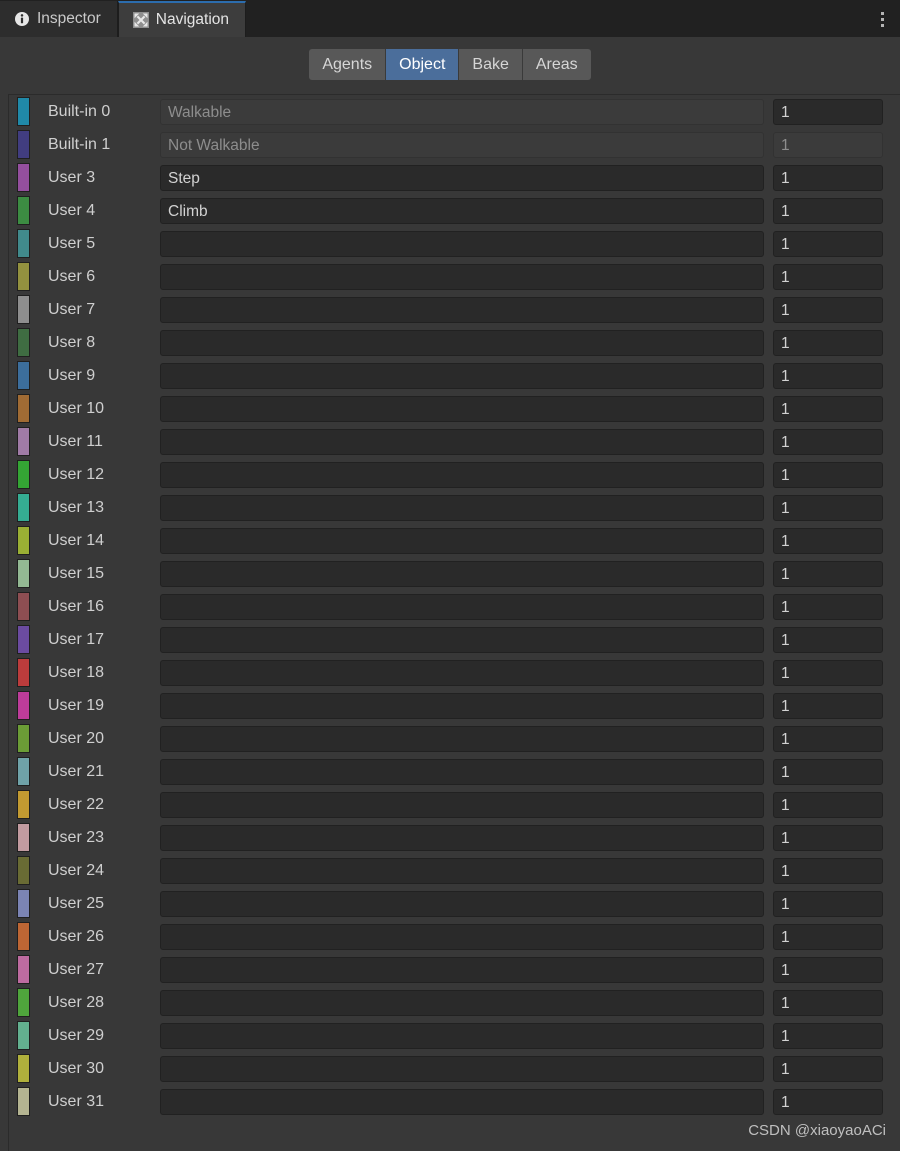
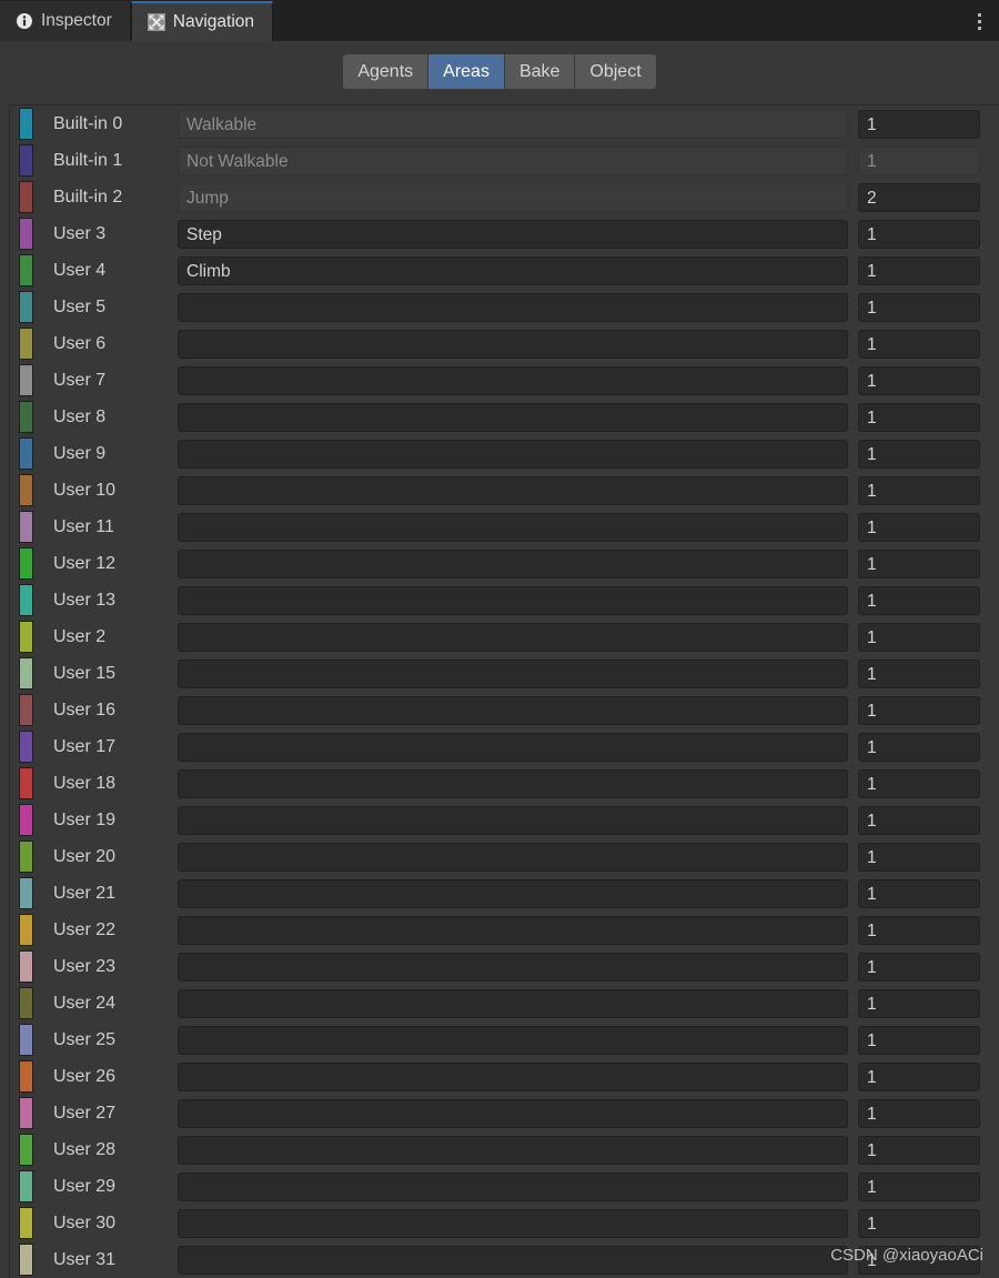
  Inspector
  Navigation
  Agents
- Object
+ Areas
  Bake
- Areas
+ Object
  Built-in 0
  Walkable
  1
  Built-in 1
  Not Walkable
  1
+ Built-in 2
+ Jump
+ 2
  User 3
  Step
  1
  User 4
  Climb
  1
  User 5
  1
  User 6
  1
  User 7
  1
  User 8
  1
  User 9
  1
  User 10
  1
  User 11
  1
  User 12
  1
  User 13
  1
- User 14
+ User 2
  1
  User 15
  1
  User 16
  1
  User 17
  1
  User 18
  1
  User 19
  1
  User 20
  1
  User 21
  1
  User 22
  1
  User 23
  1
  User 24
  1
  User 25
  1
  User 26
  1
  User 27
  1
  User 28
  1
  User 29
  1
  User 30
  1
  User 31
  1
  CSDN @xiaoyaoACi
